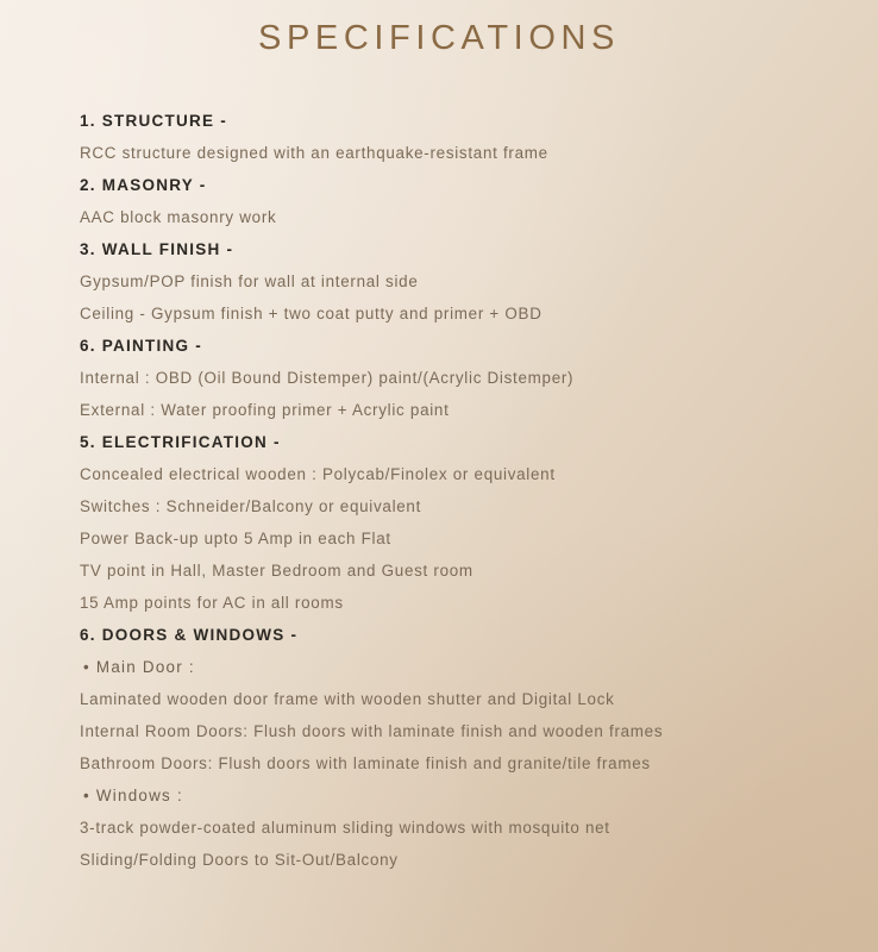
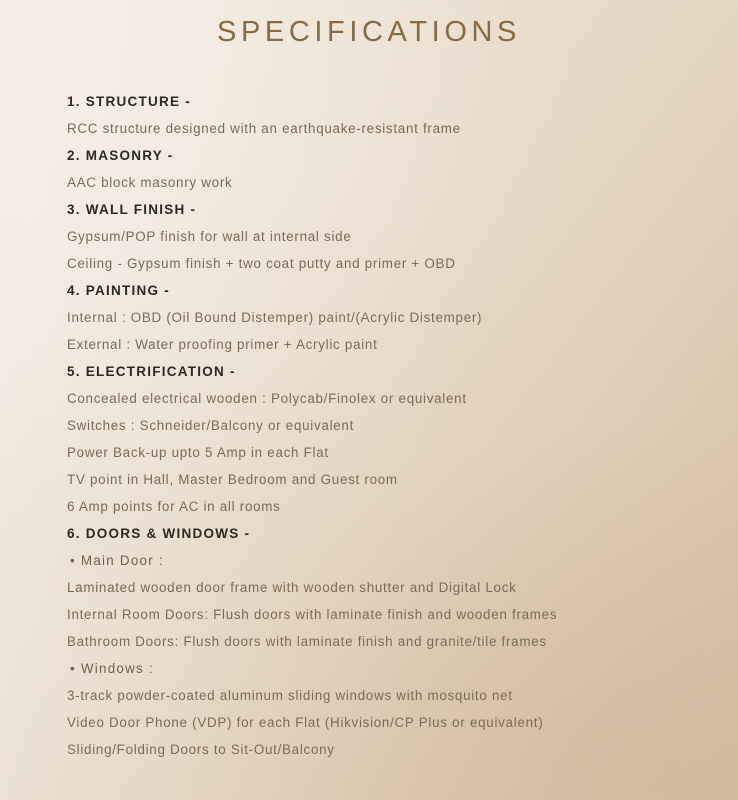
  SPECIFICATIONS
  1. STRUCTURE -
  RCC structure designed with an earthquake-resistant frame
  2. MASONRY -
  AAC block masonry work
  3. WALL FINISH -
  Gypsum/POP finish for wall at internal side
  Ceiling - Gypsum finish + two coat putty and primer + OBD
- 6. PAINTING -
+ 4. PAINTING -
  Internal : OBD (Oil Bound Distemper) paint/(Acrylic Distemper)
  External : Water proofing primer + Acrylic paint
  5. ELECTRIFICATION -
  Concealed electrical wooden : Polycab/Finolex or equivalent
  Switches : Schneider/Balcony or equivalent
  Power Back-up upto 5 Amp in each Flat
  TV point in Hall, Master Bedroom and Guest room
- 15 Amp points for AC in all rooms
+ 6 Amp points for AC in all rooms
  6. DOORS & WINDOWS -
  • Main Door :
  Laminated wooden door frame with wooden shutter and Digital Lock
  Internal Room Doors: Flush doors with laminate finish and wooden frames
  Bathroom Doors: Flush doors with laminate finish and granite/tile frames
  • Windows :
  3-track powder-coated aluminum sliding windows with mosquito net
+ Video Door Phone (VDP) for each Flat (Hikvision/CP Plus or equivalent)
  Sliding/Folding Doors to Sit-Out/Balcony
